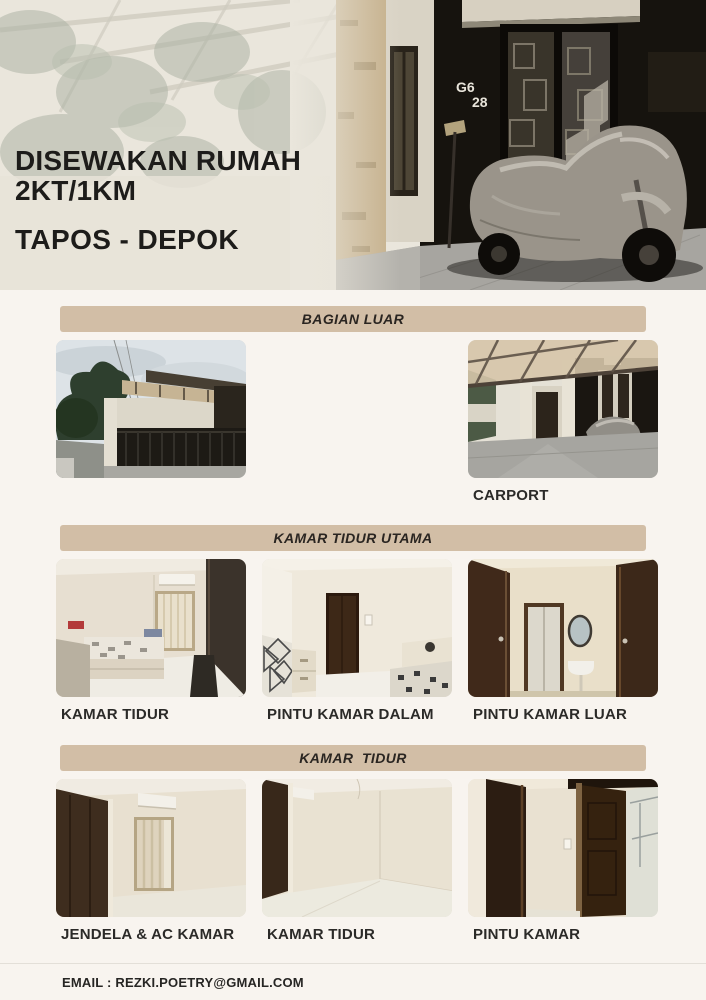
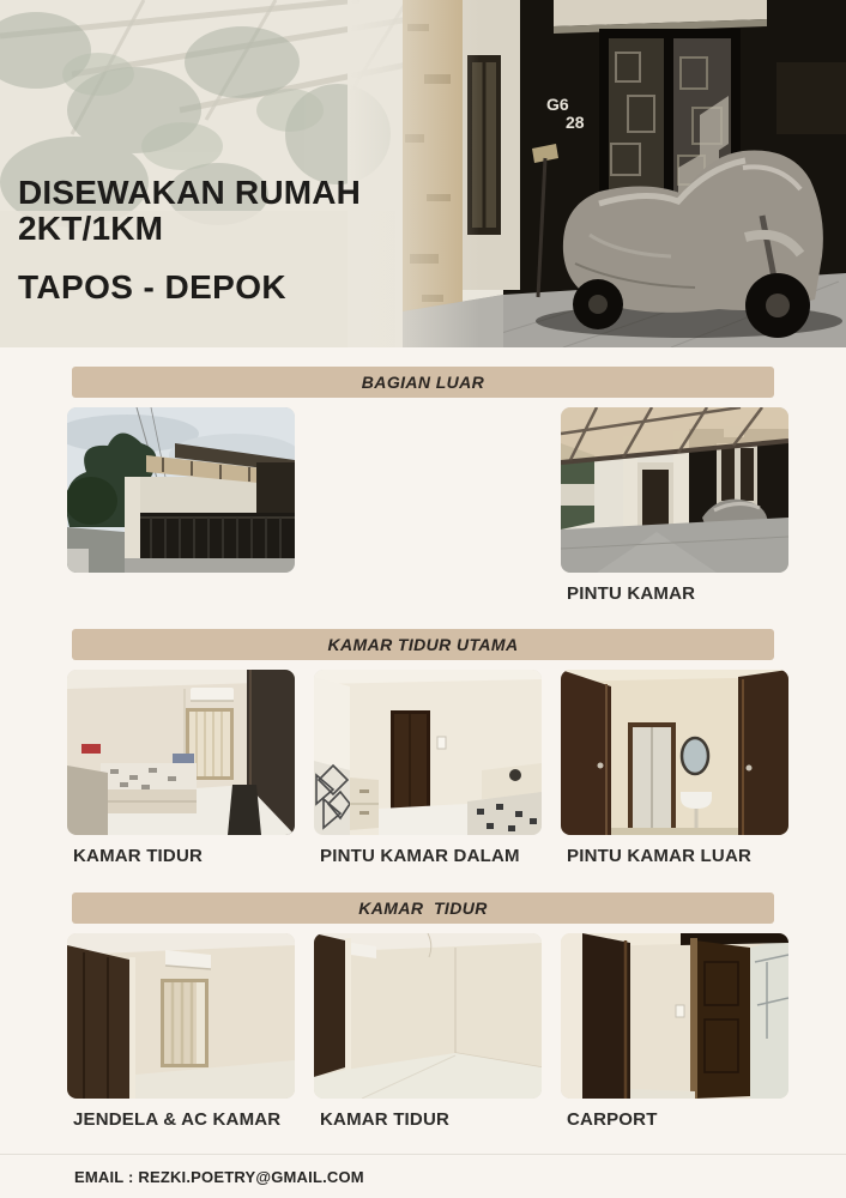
  G6
  28
  DISEWAKAN RUMAH
  2KT/1KM
  TAPOS - DEPOK
  BAGIAN LUAR
- CARPORT
+ PINTU KAMAR
  KAMAR TIDUR UTAMA
  KAMAR TIDUR
  PINTU KAMAR DALAM
  PINTU KAMAR LUAR
  KAMAR TIDUR
  JENDELA & AC KAMAR
  KAMAR TIDUR
- PINTU KAMAR
+ CARPORT
  EMAIL : REZKI.POETRY@GMAIL.COM
